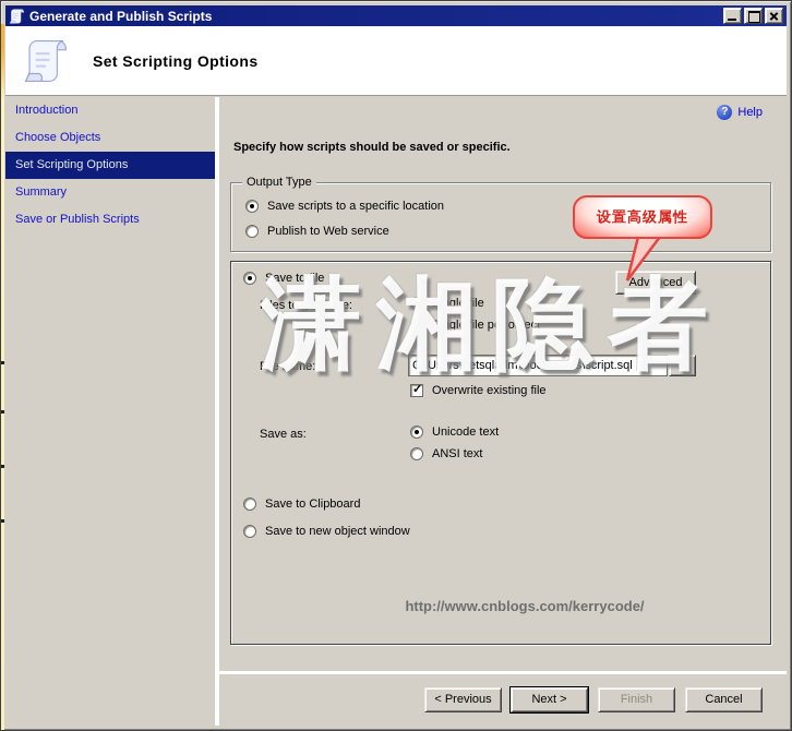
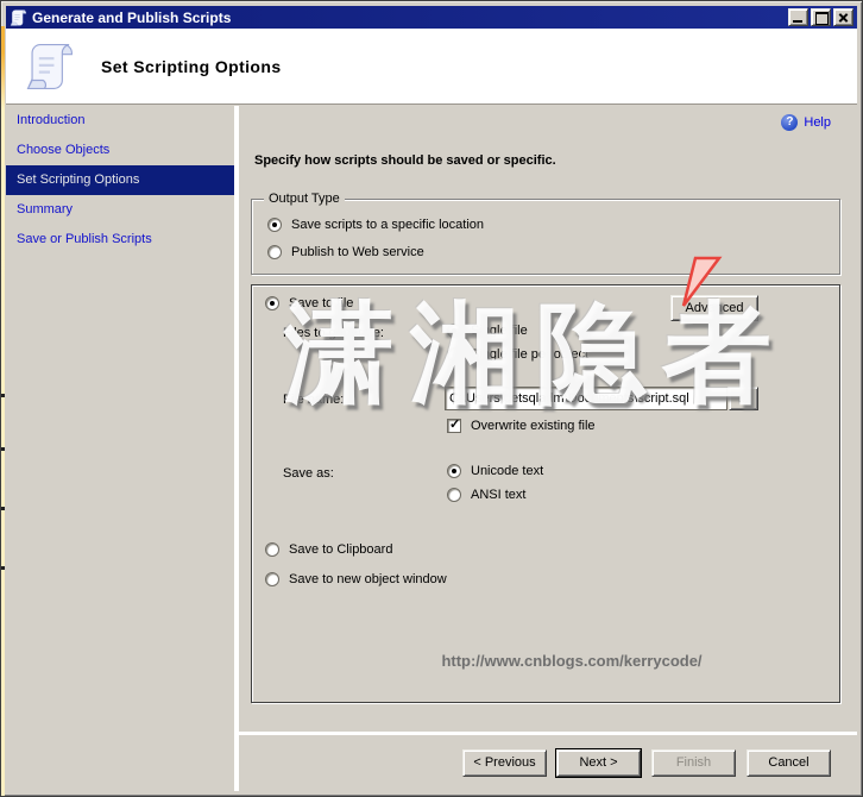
  Generate and Publish Scripts
  Set Scripting Options
  Introduction
  Choose Objects
  Set Scripting Options
  Summary
  Save or Publish Scripts
  ?
  Help
  Specify how scripts should be saved or specific.
  Output Type
  Save scripts to a specific location
  Publish to Web service
- 设置高级属性
  Save to file
  Advanced
  Files to generate:
  Single file
  Single file per object
  File name:
  C:\Users\getsqladm\Documents\script.sql
  ...
  Overwrite existing file
  Save as:
  Unicode text
  ANSI text
  Save to Clipboard
  Save to new object window
  潇湘隐者
  http://www.cnblogs.com/kerrycode/
  < Previous
  Next >
  Finish
  Cancel
